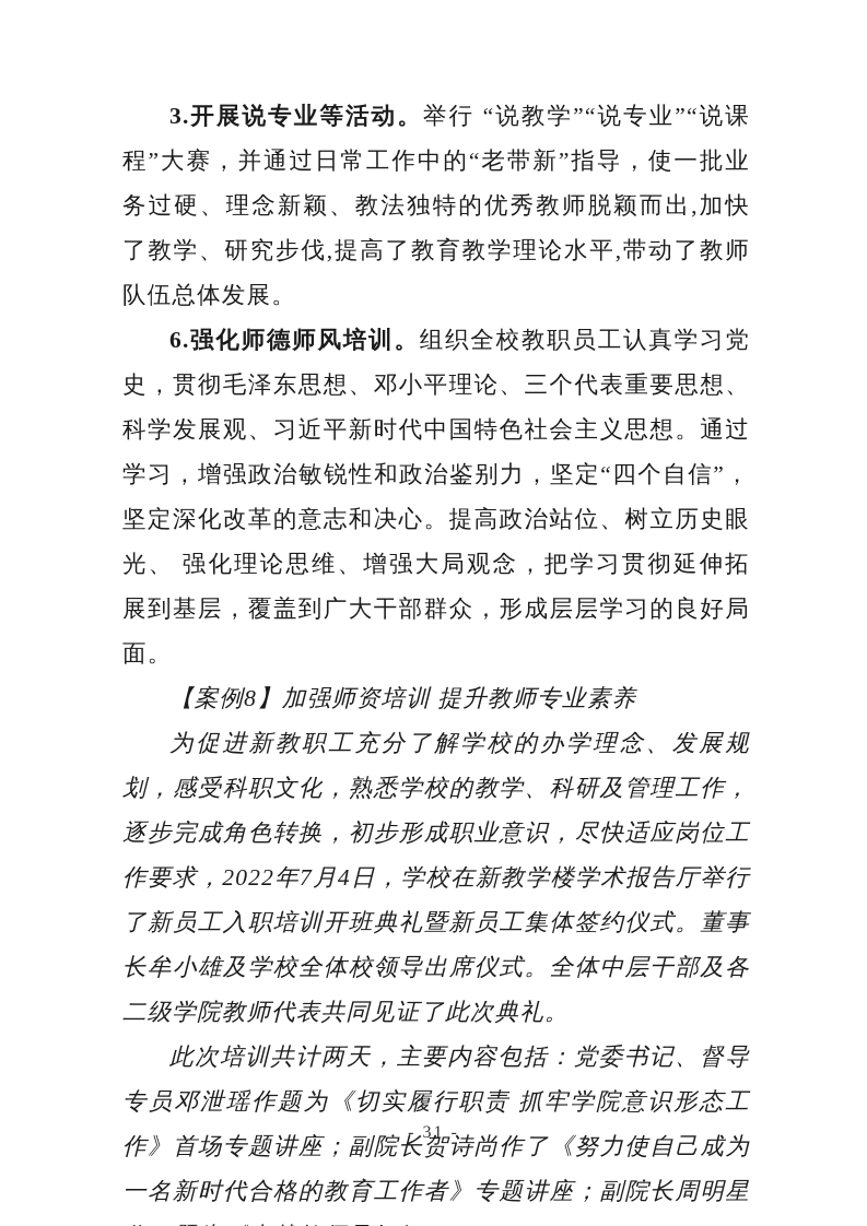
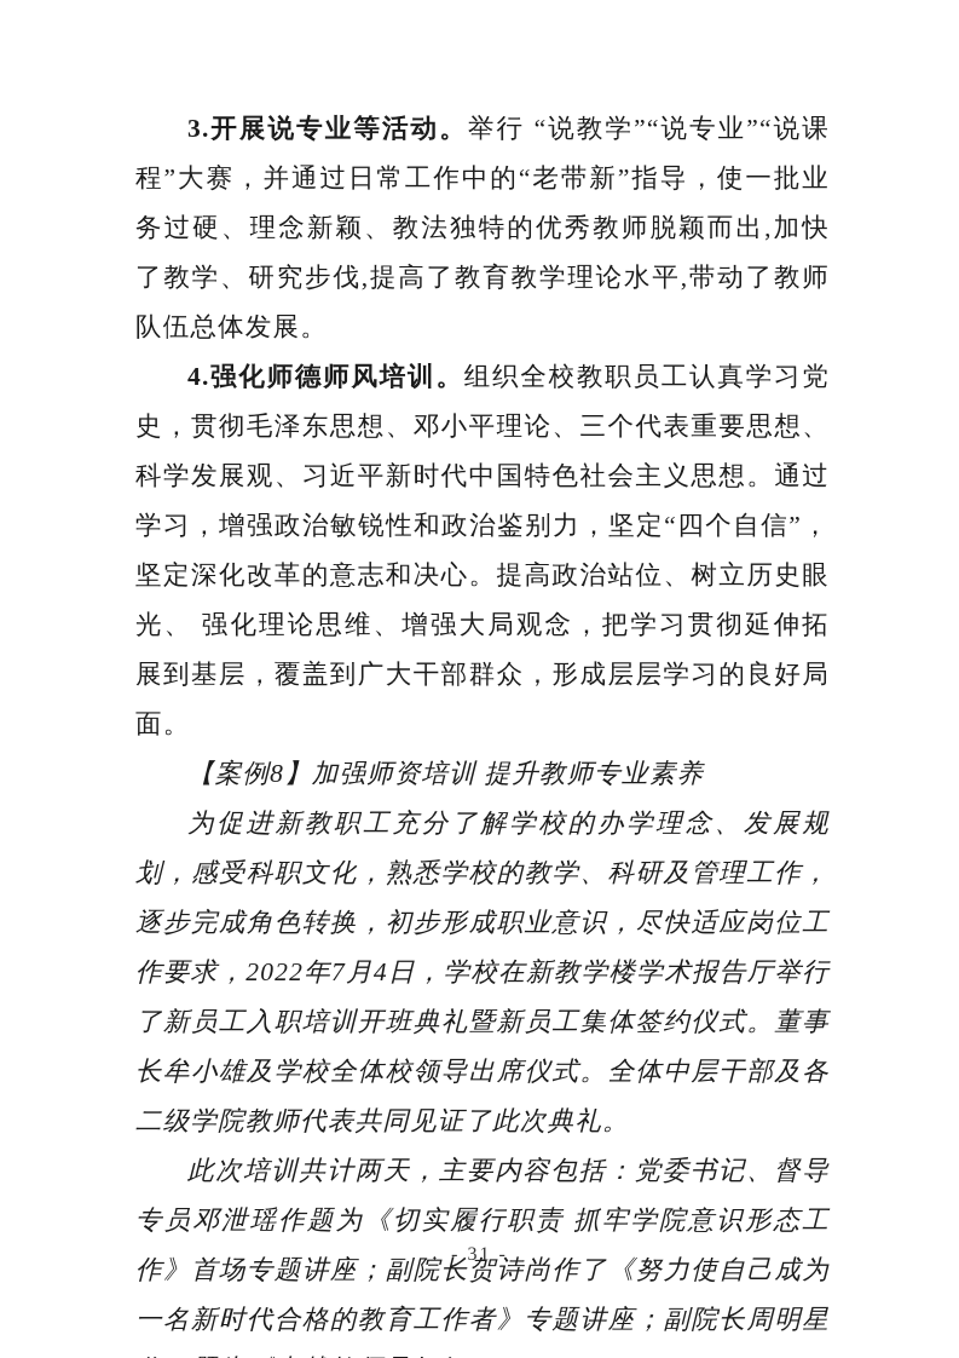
  3.开展说专业等活动。举行 “说教学”“说专业”“说课程”大赛，并通过日常工作中的“老带新”指导，使一批业务过硬、理念新颖、教法独特的优秀教师脱颖而出,加快了教学、研究步伐,提高了教育教学理论水平,带动了教师队伍总体发展。
- 6.强化师德师风培训。组织全校教职员工认真学习党史，贯彻毛泽东思想、邓小平理论、三个代表重要思想、科学发展观、习近平新时代中国特色社会主义思想。通过学习，增强政治敏锐性和政治鉴别力，坚定“四个自信”，坚定深化改革的意志和决心。提高政治站位、树立历史眼光、 强化理论思维、增强大局观念，把学习贯彻延伸拓展到基层，覆盖到广大干部群众，形成层层学习的良好局面。
+ 4.强化师德师风培训。组织全校教职员工认真学习党史，贯彻毛泽东思想、邓小平理论、三个代表重要思想、科学发展观、习近平新时代中国特色社会主义思想。通过学习，增强政治敏锐性和政治鉴别力，坚定“四个自信”，坚定深化改革的意志和决心。提高政治站位、树立历史眼光、 强化理论思维、增强大局观念，把学习贯彻延伸拓展到基层，覆盖到广大干部群众，形成层层学习的良好局面。
  【案例8】加强师资培训 提升教师专业素养
  为促进新教职工充分了解学校的办学理念、发展规划，感受科职文化，熟悉学校的教学、科研及管理工作，逐步完成角色转换，初步形成职业意识，尽快适应岗位工作要求，2022年7月4日，学校在新教学楼学术报告厅举行了新员工入职培训开班典礼暨新员工集体签约仪式。董事长牟小雄及学校全体校领导出席仪式。全体中层干部及各二级学院教师代表共同见证了此次典礼。
  此次培训共计两天，主要内容包括：党委书记、督导专员邓泄瑶作题为《切实履行职责 抓牢学院意识形态工作》首场专题讲座；副院长贺诗尚作了《努力使自己成为一名新时代合格的教育工作者》专题讲座；副院长周明星
  - 31 -
